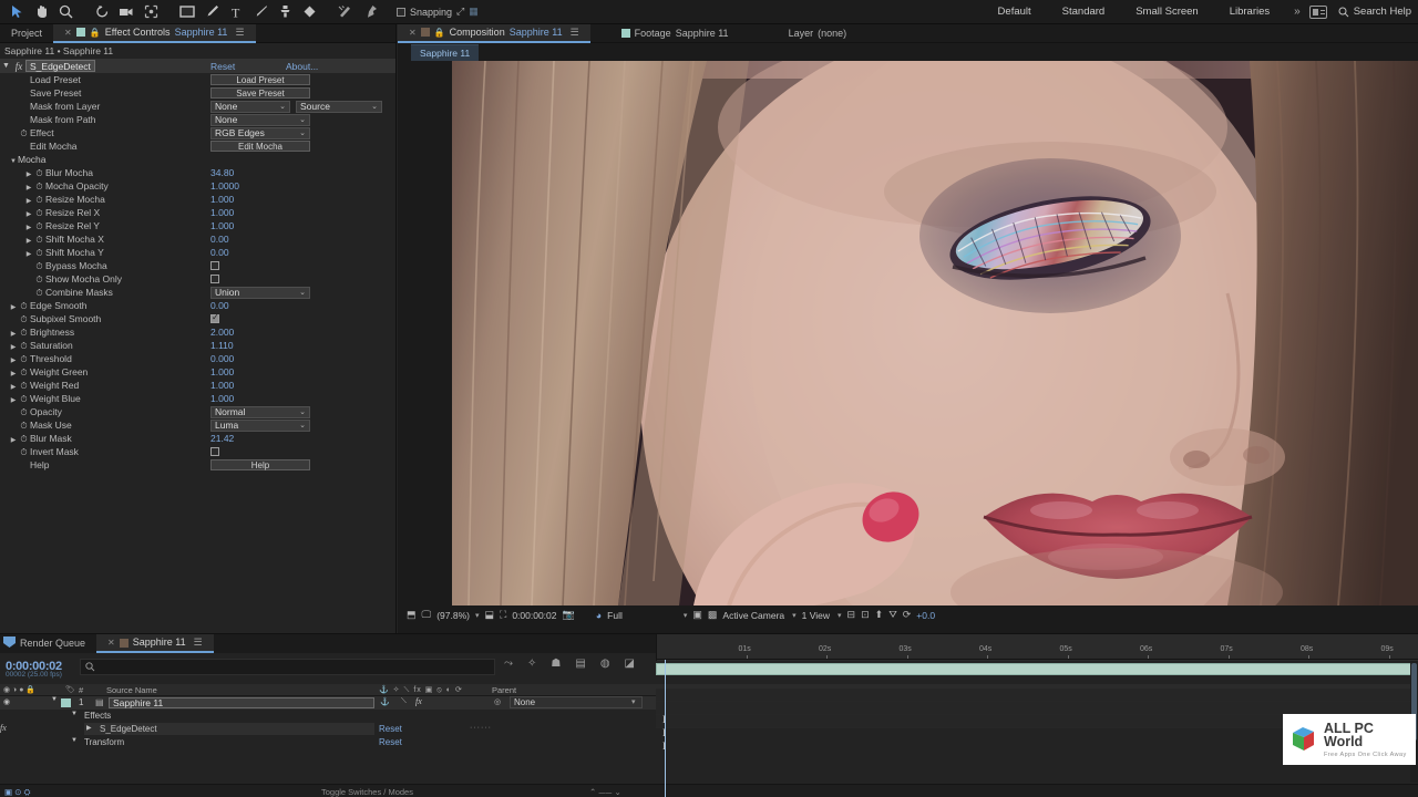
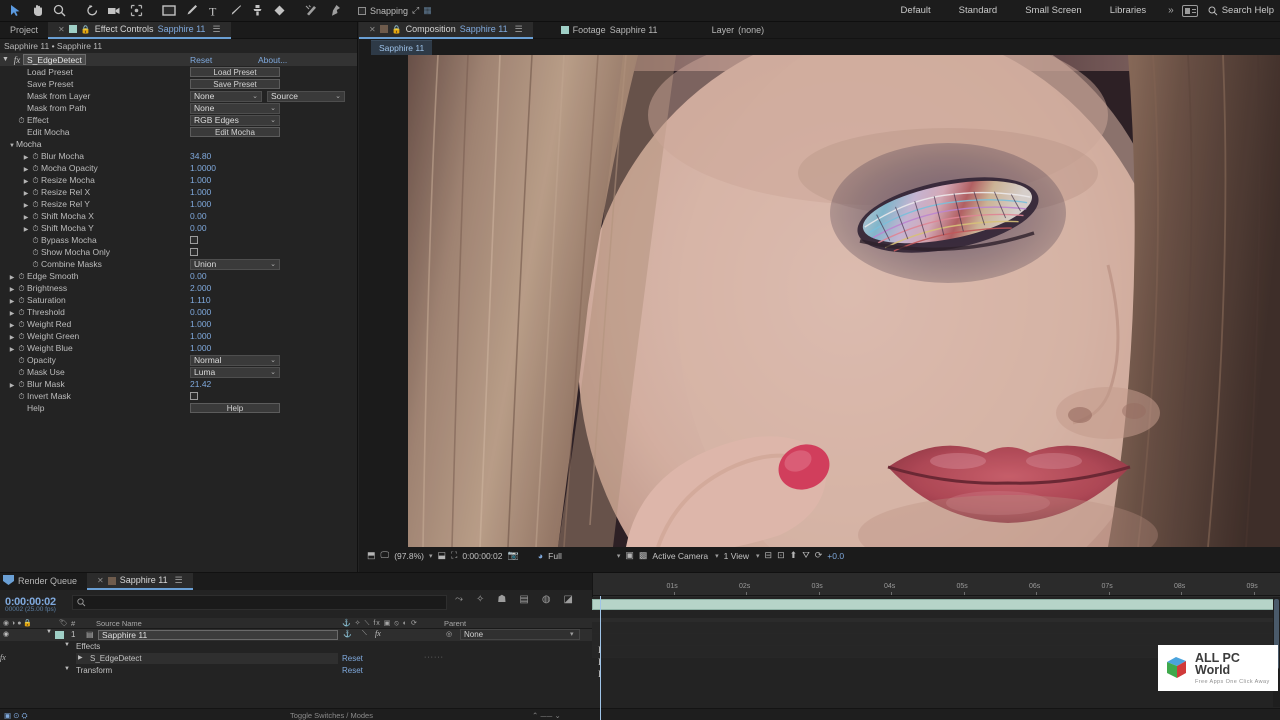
  T
  Snapping
  ⤢
  ▦
  Default
  Standard
  Small Screen
  Libraries
  »
  Search Help
  Project
  ✕
  🔒
  Effect Controls
  Sapphire 11
  ☰
  Sapphire 11 • Sapphire 11
  fx
  S_EdgeDetect
  Reset
  About...
  Load Preset
  Load Preset
  Save Preset
  Save Preset
  Mask from Layer
  None
  Source
  Mask from Path
  None
  ⏱ Effect
  RGB Edges
  Edit Mocha
  Edit Mocha
  Mocha
  ⏱ Blur Mocha
  34.80
  ⏱ Mocha Opacity
  1.0000
  ⏱ Resize Mocha
  1.000
  ⏱ Resize Rel X
  1.000
  ⏱ Resize Rel Y
  1.000
  ⏱ Shift Mocha X
  0.00
  ⏱ Shift Mocha Y
  0.00
  ⏱ Bypass Mocha
  ⏱ Show Mocha Only
  ⏱ Combine Masks
  Union
  ⏱ Edge Smooth
  0.00
- ⏱ Subpixel Smooth
  ⏱ Brightness
  2.000
  ⏱ Saturation
  1.110
  ⏱ Threshold
  0.000
- ⏱ Weight Green
+ ⏱ Weight Red
  1.000
- ⏱ Weight Red
+ ⏱ Weight Green
  1.000
  ⏱ Weight Blue
  1.000
  ⏱ Opacity
  Normal
  ⏱ Mask Use
  Luma
  ⏱ Blur Mask
  21.42
  ⏱ Invert Mask
  Help
  Help
  ✕
  🔒
  Composition
  Sapphire 11
  ☰
  Footage
  Sapphire 11
  Layer
  (none)
  Sapphire 11
  ⬒
  🖵
  (97.8%)
  ⬓
  ⛶
  0:00:00:02
  📷
  ◕
  Full
  ▣
  ▩
  Active Camera
  1 View
  ⊟
  ⊡
  ⬆
  ⛛
  ⟳
  +0.0
  Render Queue
  ✕
  Sapphire 11
  ☰
  0:00:00:02
  ⤳
  ✧
  ☗
  ▤
  ◍
  ◪
  #
  Source Name
  Parent
  1
  ▤
  Sapphire 11
  fx
  None
  Effects
  S_EdgeDetect
  fx
  Reset
  Transform
  Reset
  ▣ ⊙ ⛭
  Toggle Switches / Modes
  ⌃ ⏤⏤ ⌄
  ALL PC World
